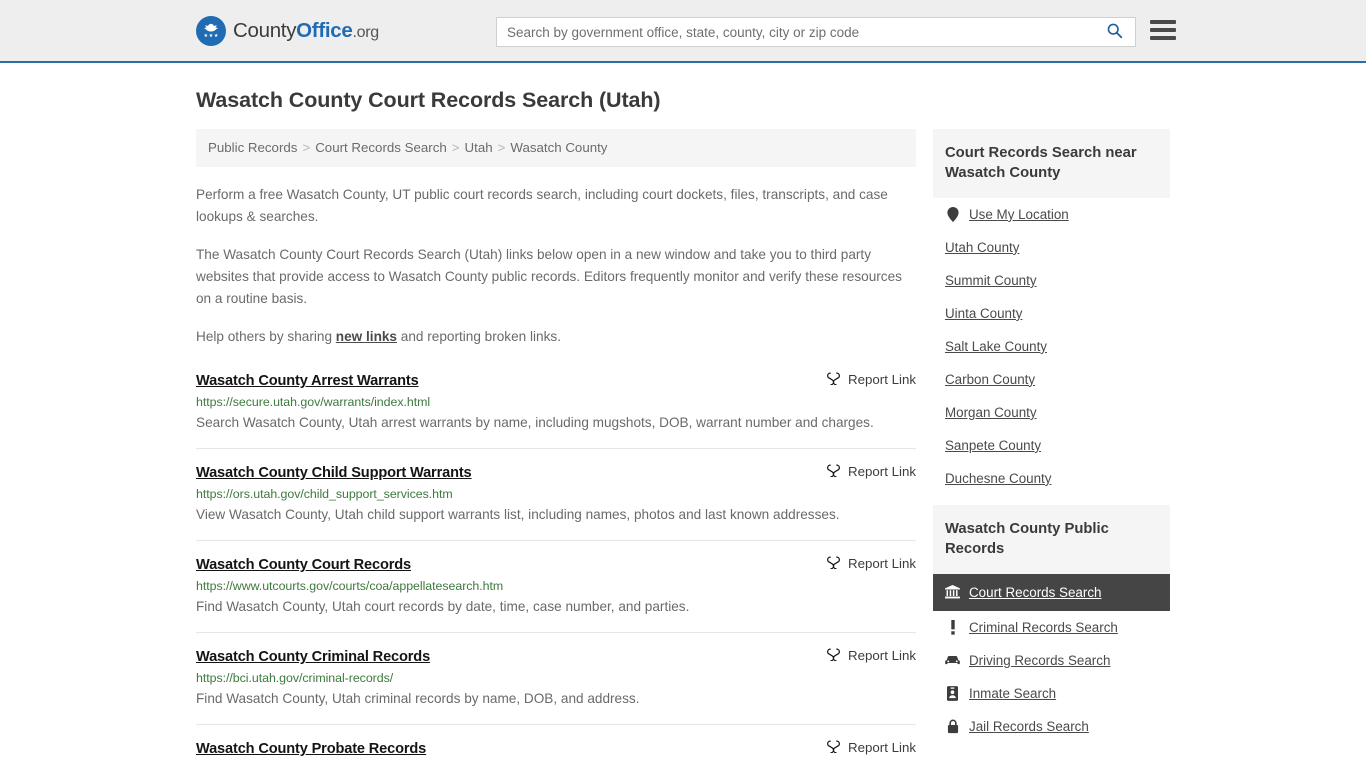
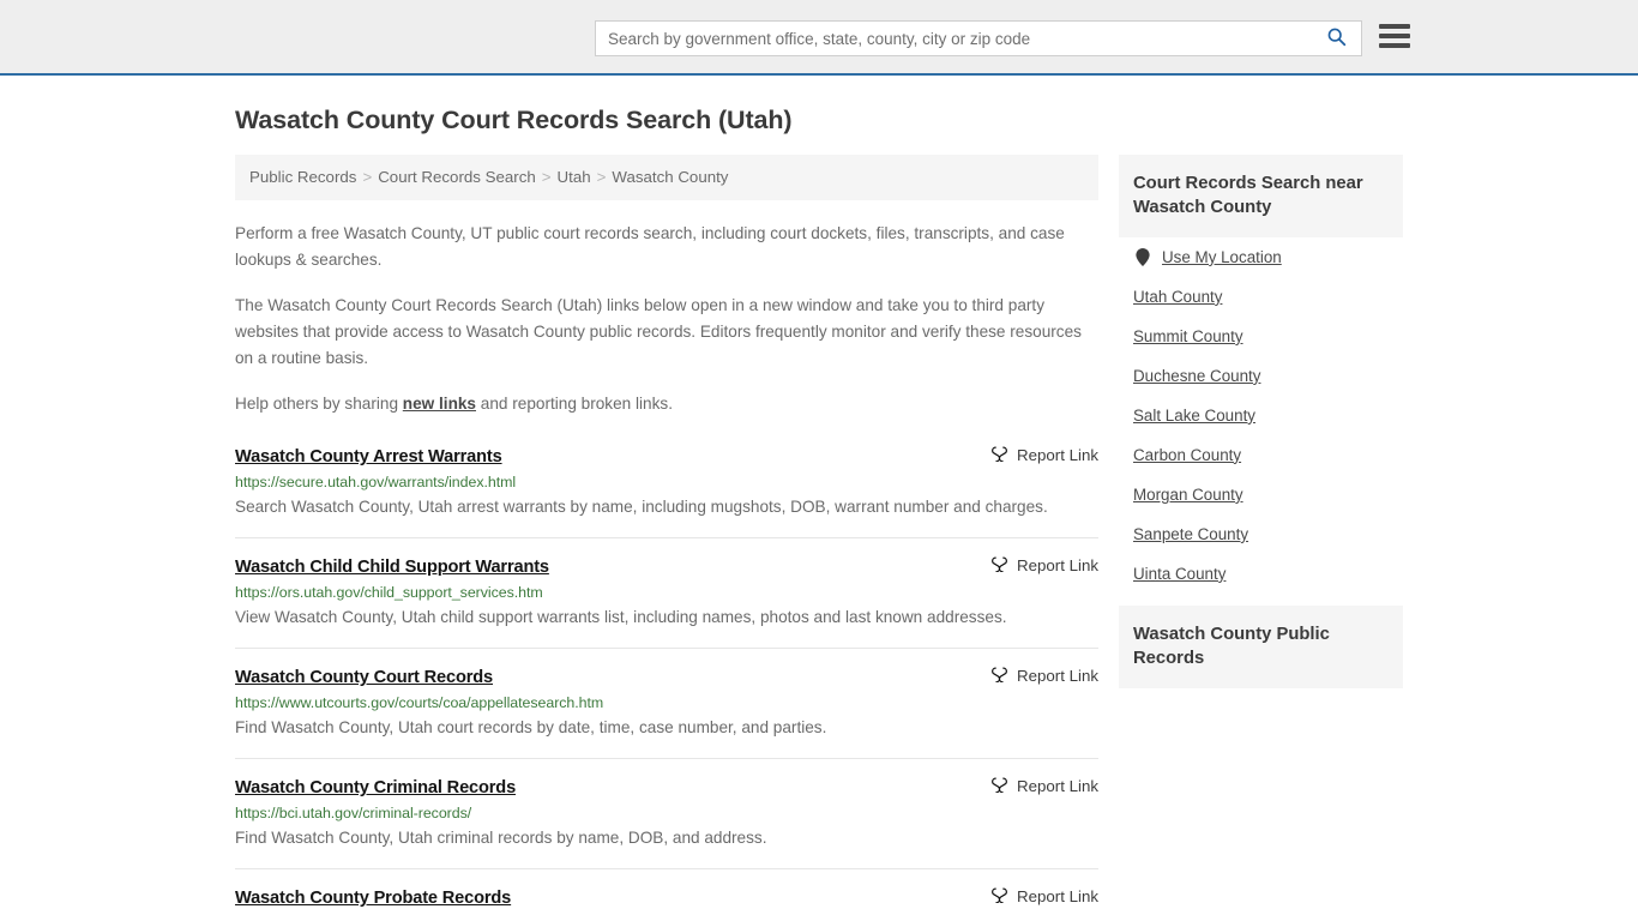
- CountyOffice.org
  Search by government office, state, county, city or zip code
  Wasatch County Court Records Search (Utah)
  Public Records > Court Records Search > Utah > Wasatch County
  Perform a free Wasatch County, UT public court records search, including court dockets, files, transcripts, and case lookups & searches.
  The Wasatch County Court Records Search (Utah) links below open in a new window and take you to third party websites that provide access to Wasatch County public records. Editors frequently monitor and verify these resources on a routine basis.
  Help others by sharing new links and reporting broken links.
  Wasatch County Arrest Warrants
  Report Link
  https://secure.utah.gov/warrants/index.html
  Search Wasatch County, Utah arrest warrants by name, including mugshots, DOB, warrant number and charges.
- Wasatch County Child Support Warrants
+ Wasatch Child Child Support Warrants
  Report Link
  https://ors.utah.gov/child_support_services.htm
  View Wasatch County, Utah child support warrants list, including names, photos and last known addresses.
  Wasatch County Court Records
  Report Link
  https://www.utcourts.gov/courts/coa/appellatesearch.htm
  Find Wasatch County, Utah court records by date, time, case number, and parties.
  Wasatch County Criminal Records
  Report Link
  https://bci.utah.gov/criminal-records/
  Find Wasatch County, Utah criminal records by name, DOB, and address.
  Wasatch County Probate Records
  Report Link
  Court Records Search near Wasatch County
  Use My Location
  Utah County
  Summit County
- Uinta County
+ Duchesne County
  Salt Lake County
  Carbon County
  Morgan County
  Sanpete County
- Duchesne County
+ Uinta County
  Wasatch County Public Records
- Court Records Search
- Criminal Records Search
- Driving Records Search
- Inmate Search
- Jail Records Search
